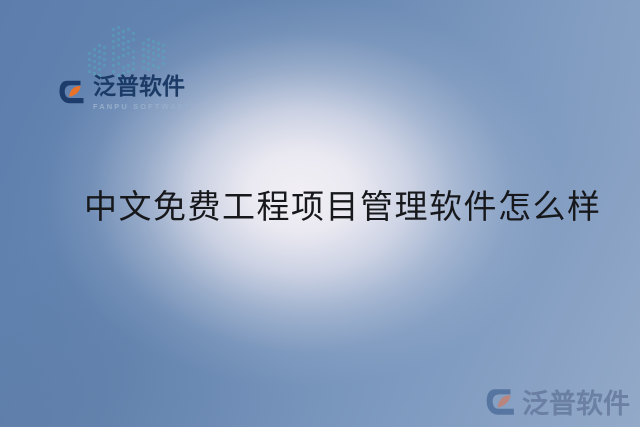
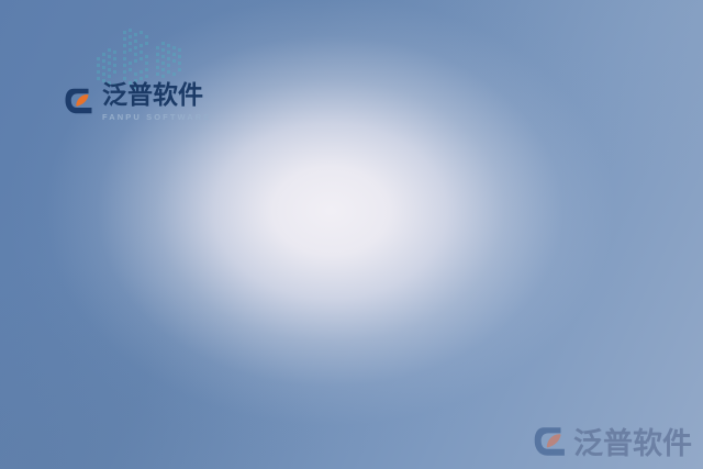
  泛普软件
  FANPU SOFTWARE
- 中文免费工程项目管理软件怎么样
  泛普软件
